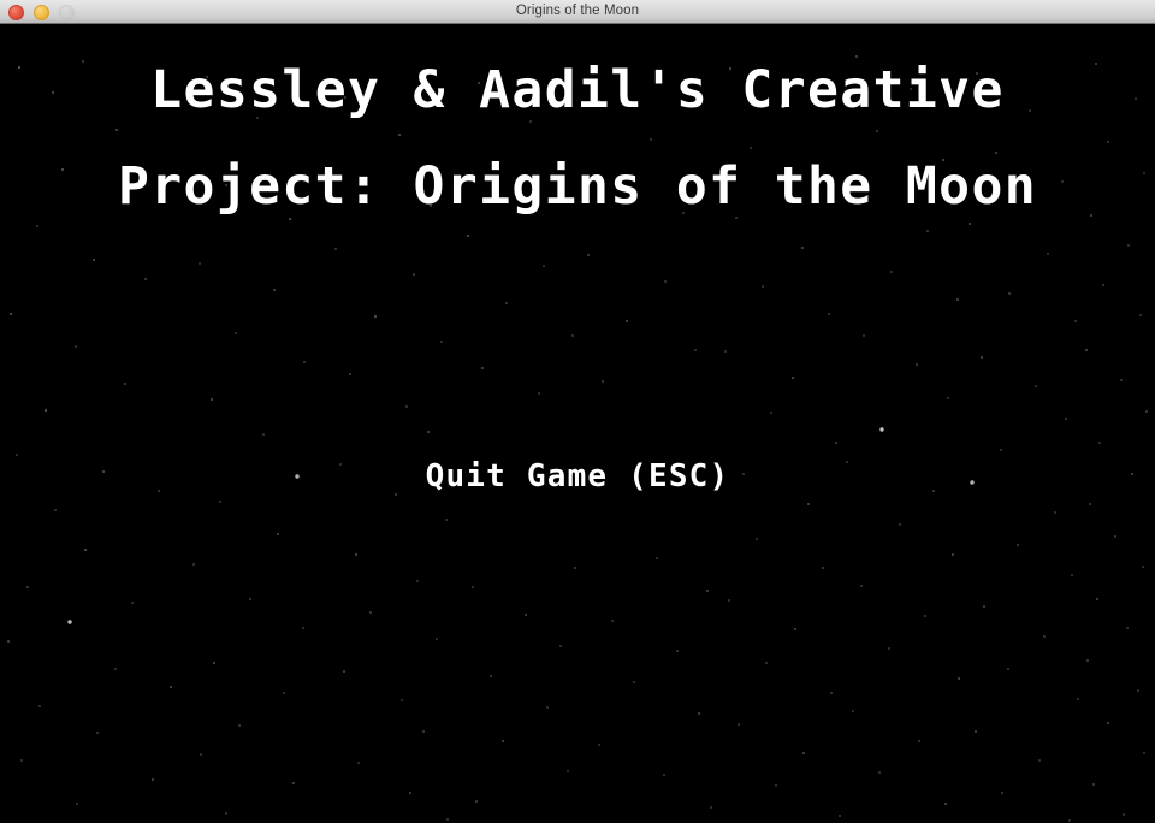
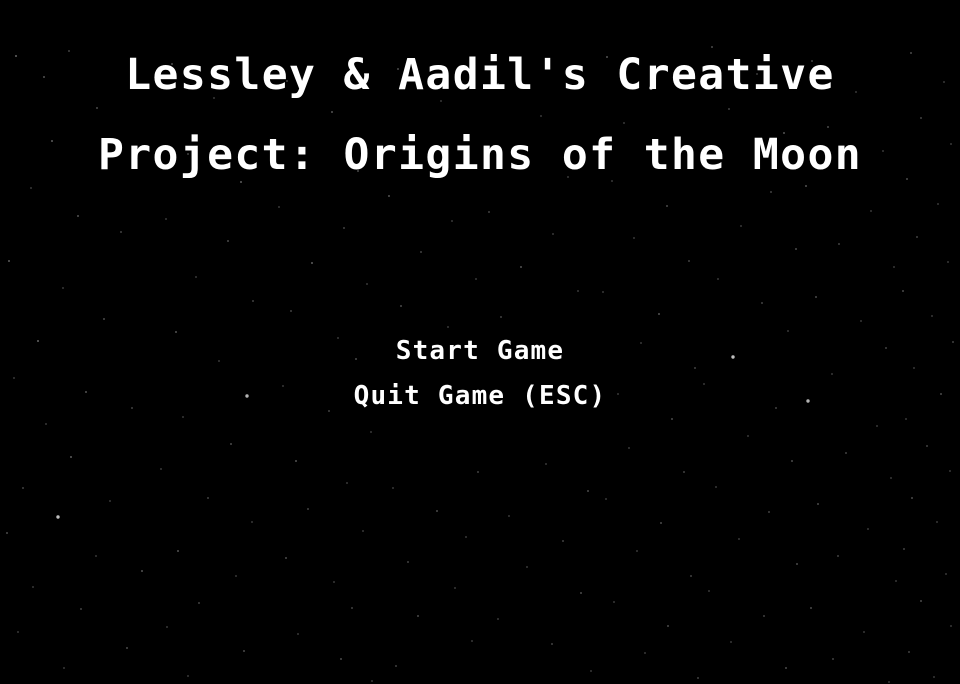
- Origins of the Moon
  Lessley & Aadil's Creative
  Project: Origins of the Moon
+ Start Game
  Quit Game (ESC)
